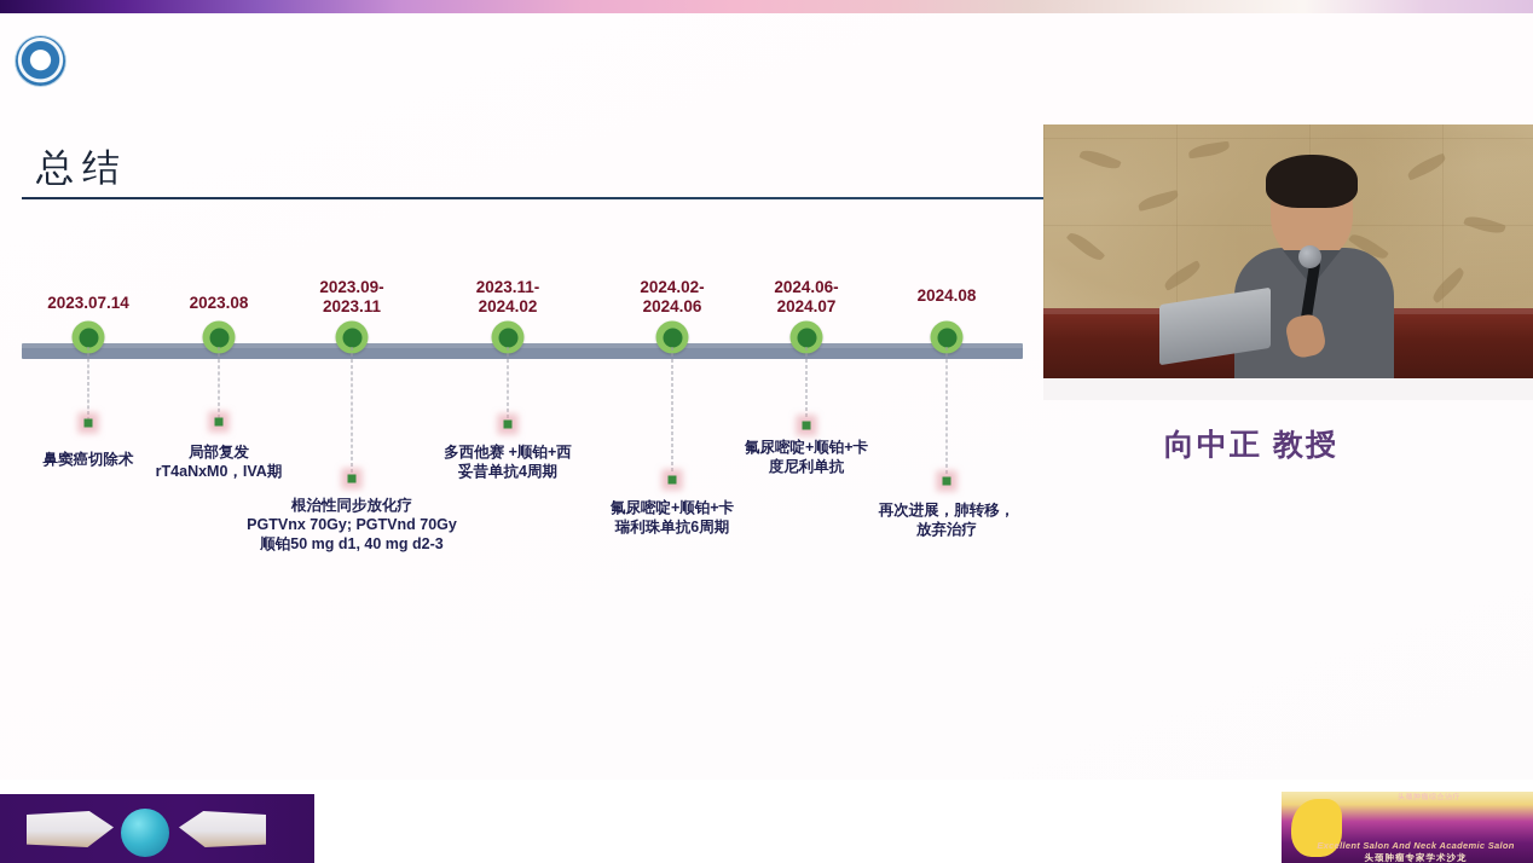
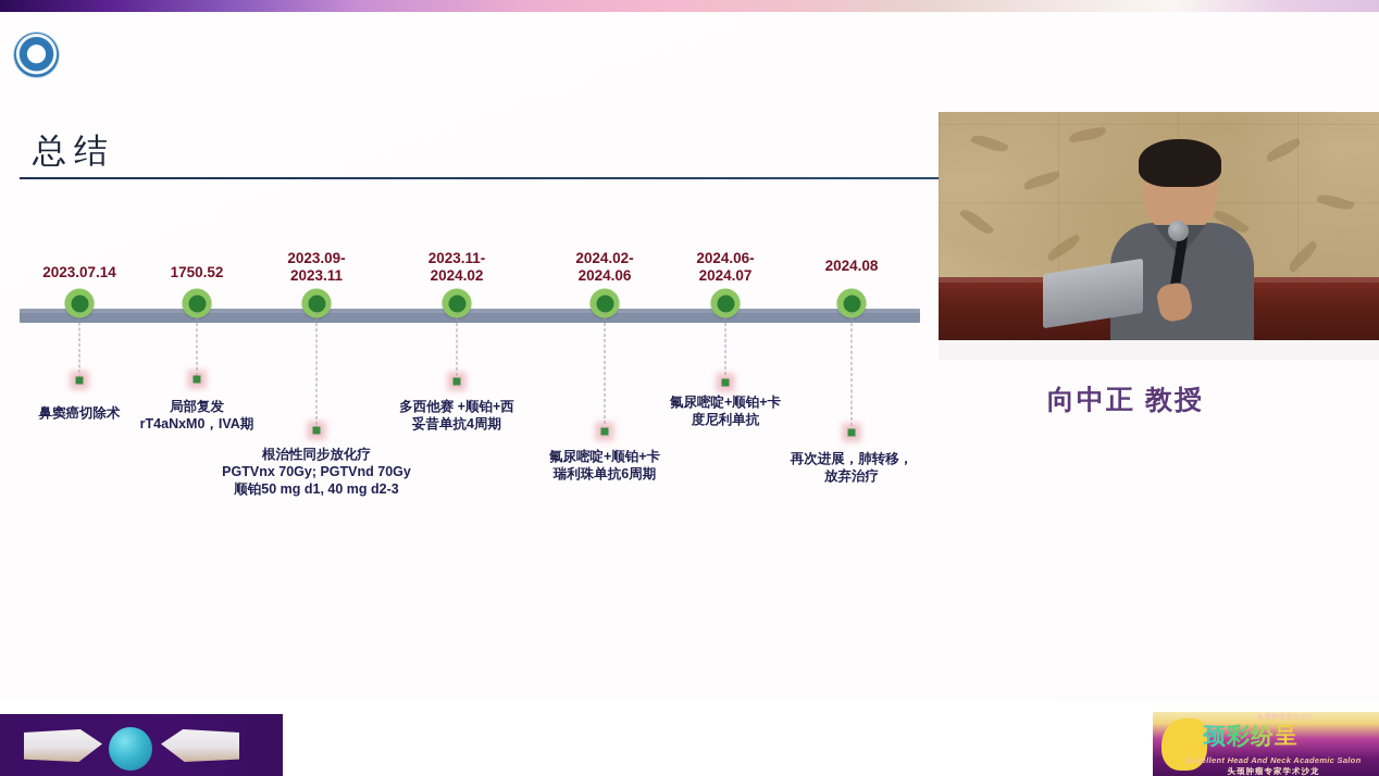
  总结
  2023.07.14
  鼻窦癌切除术
- 2023.08
+ 1750.52
  局部复发
  rT4aNxM0，IVA期
  2023.09-
  2023.11
  根治性同步放化疗
  PGTVnx 70Gy; PGTVnd 70Gy
  顺铂50 mg d1, 40 mg d2-3
  2023.11-
  2024.02
  多西他赛 +顺铂+西
  妥昔单抗4周期
  2024.02-
  2024.06
  氟尿嘧啶+顺铂+卡
  瑞利珠单抗6周期
  2024.06-
  2024.07
  氟尿嘧啶+顺铂+卡
  度尼利单抗
  2024.08
  再次进展，肺转移，
  放弃治疗
  向中正 教授
+ 颈彩纷呈
- Excellent Salon And Neck Academic Salon
+ Excellent Head And Neck Academic Salon
  头颈肿瘤专家学术沙龙
